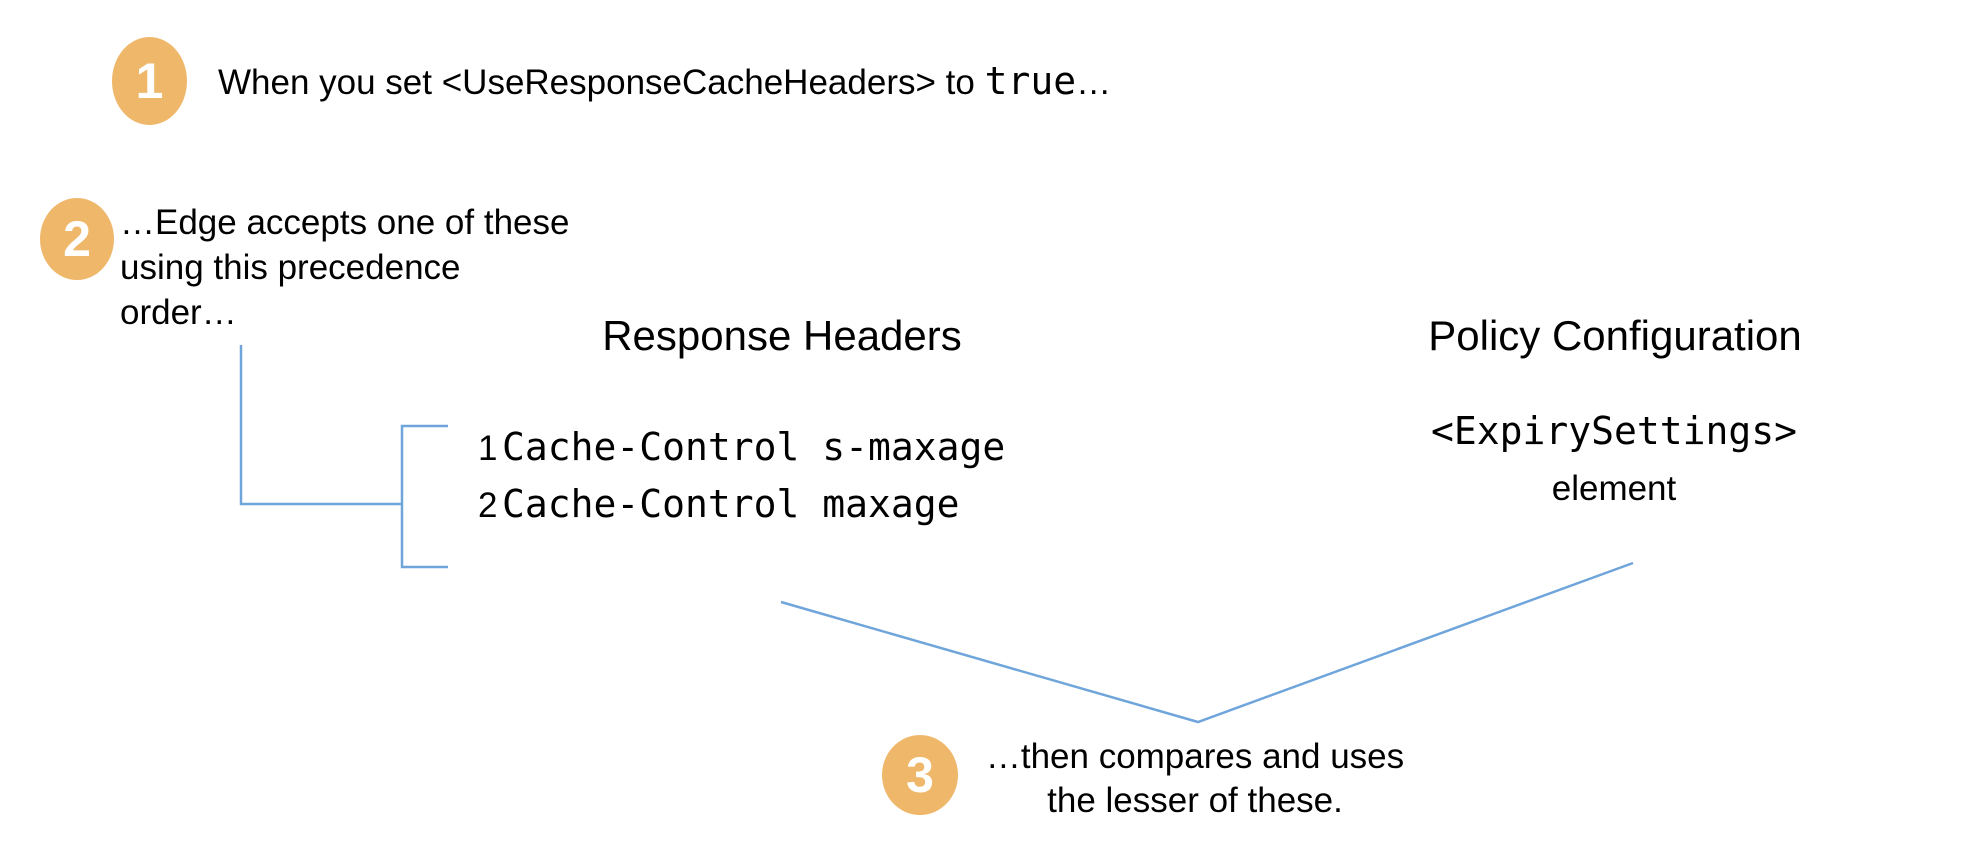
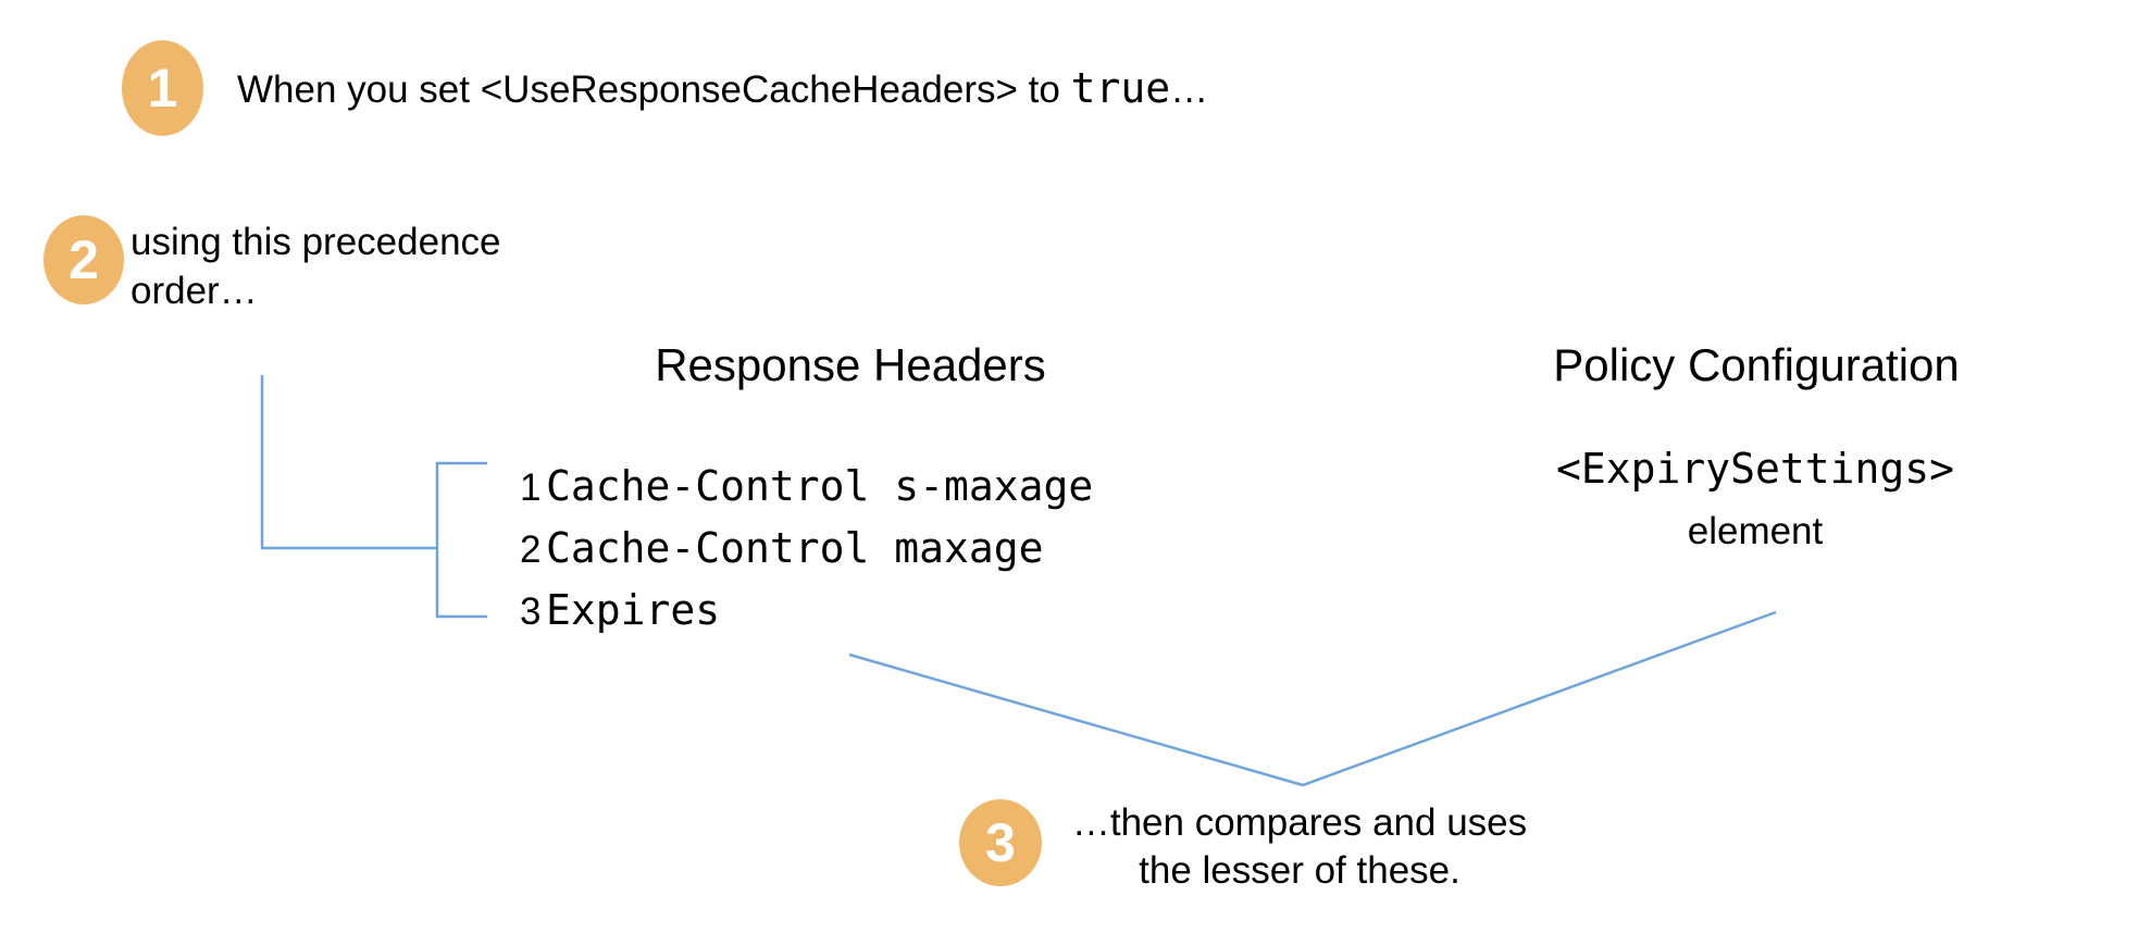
  1
  When you set <UseResponseCacheHeaders> to true…
  2
- …Edge accepts one of these
  using this precedence
  order…
  Response Headers
  Policy Configuration
  1Cache-Control s-maxage
  2Cache-Control maxage
+ 3Expires
  <ExpirySettings>
  element
  3
  …then compares and uses
  the lesser of these.
